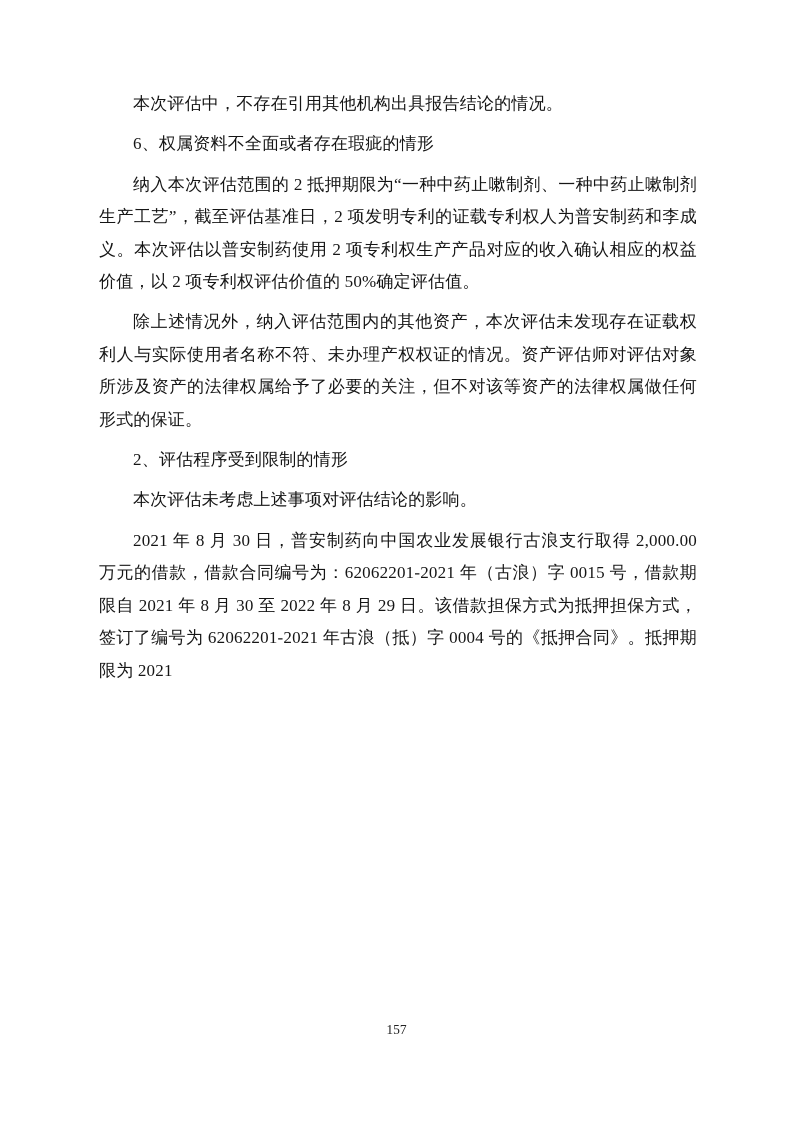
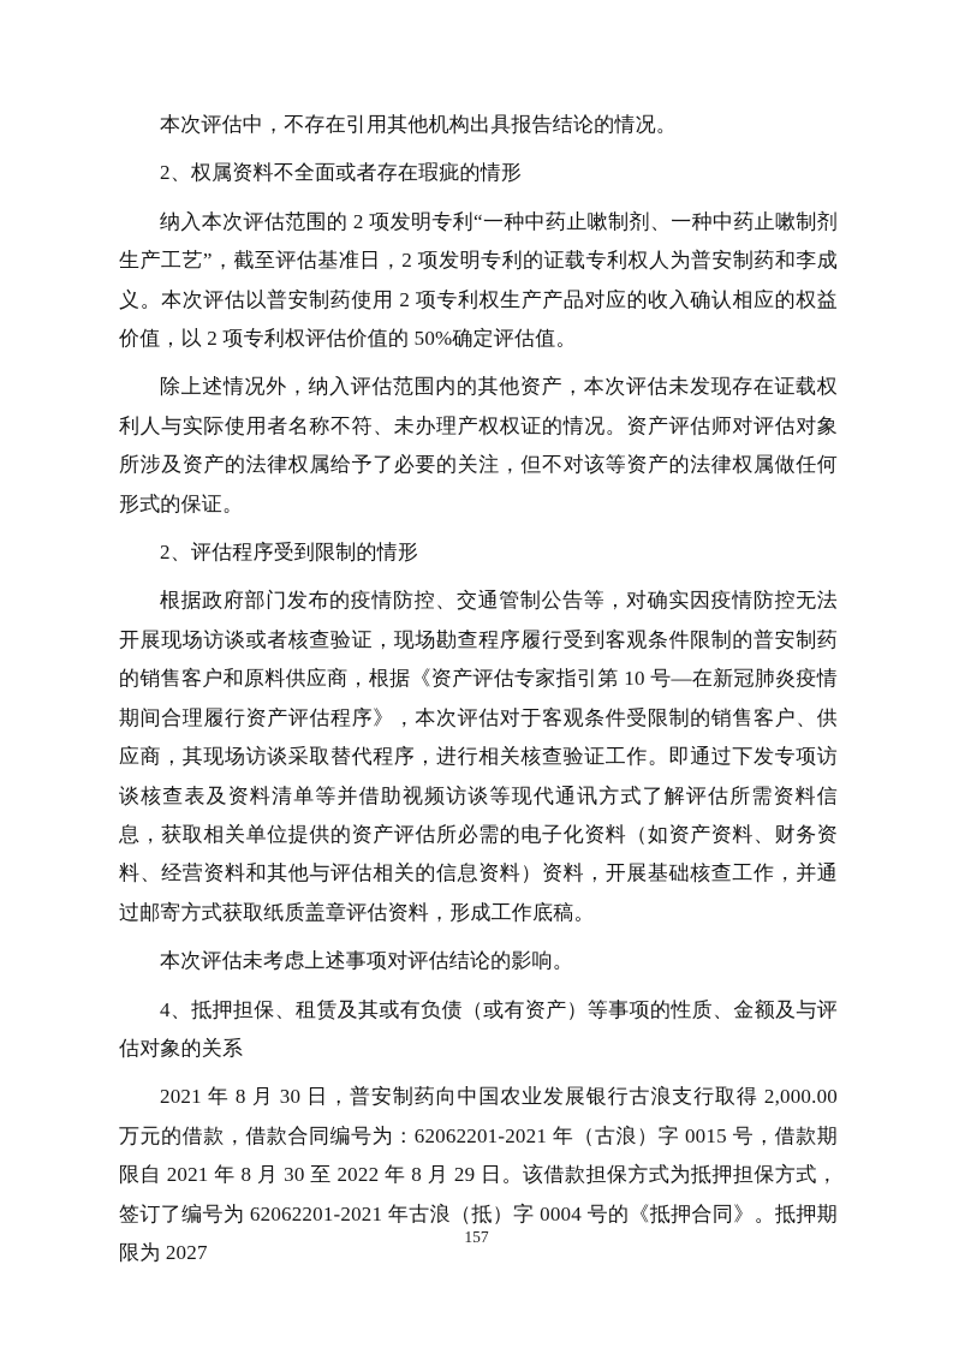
  本次评估中，不存在引用其他机构出具报告结论的情况。
- 6、权属资料不全面或者存在瑕疵的情形
+ 2、权属资料不全面或者存在瑕疵的情形
- 纳入本次评估范围的 2 抵押期限为“一种中药止嗽制剂、一种中药止嗽制剂生产工艺”，截至评估基准日，2 项发明专利的证载专利权人为普安制药和李成义。本次评估以普安制药使用 2 项专利权生产产品对应的收入确认相应的权益价值，以 2 项专利权评估价值的 50%确定评估值。
+ 纳入本次评估范围的 2 项发明专利“一种中药止嗽制剂、一种中药止嗽制剂生产工艺”，截至评估基准日，2 项发明专利的证载专利权人为普安制药和李成义。本次评估以普安制药使用 2 项专利权生产产品对应的收入确认相应的权益价值，以 2 项专利权评估价值的 50%确定评估值。
  除上述情况外，纳入评估范围内的其他资产，本次评估未发现存在证载权利人与实际使用者名称不符、未办理产权权证的情况。资产评估师对评估对象所涉及资产的法律权属给予了必要的关注，但不对该等资产的法律权属做任何形式的保证。
  2、评估程序受到限制的情形
+ 根据政府部门发布的疫情防控、交通管制公告等，对确实因疫情防控无法开展现场访谈或者核查验证，现场勘查程序履行受到客观条件限制的普安制药的销售客户和原料供应商，根据《资产评估专家指引第 10 号—在新冠肺炎疫情期间合理履行资产评估程序》，本次评估对于客观条件受限制的销售客户、供应商，其现场访谈采取替代程序，进行相关核查验证工作。即通过下发专项访谈核查表及资料清单等并借助视频访谈等现代通讯方式了解评估所需资料信息，获取相关单位提供的资产评估所必需的电子化资料（如资产资料、财务资料、经营资料和其他与评估相关的信息资料）资料，开展基础核查工作，并通过邮寄方式获取纸质盖章评估资料，形成工作底稿。
  本次评估未考虑上述事项对评估结论的影响。
+ 4、抵押担保、租赁及其或有负债（或有资产）等事项的性质、金额及与评估对象的关系
- 2021 年 8 月 30 日，普安制药向中国农业发展银行古浪支行取得 2,000.00 万元的借款，借款合同编号为：62062201-2021 年（古浪）字 0015 号，借款期限自 2021 年 8 月 30 至 2022 年 8 月 29 日。该借款担保方式为抵押担保方式，签订了编号为 62062201-2021 年古浪（抵）字 0004 号的《抵押合同》。抵押期限为 2021
+ 2021 年 8 月 30 日，普安制药向中国农业发展银行古浪支行取得 2,000.00 万元的借款，借款合同编号为：62062201-2021 年（古浪）字 0015 号，借款期限自 2021 年 8 月 30 至 2022 年 8 月 29 日。该借款担保方式为抵押担保方式，签订了编号为 62062201-2021 年古浪（抵）字 0004 号的《抵押合同》。抵押期限为 2027
  157
